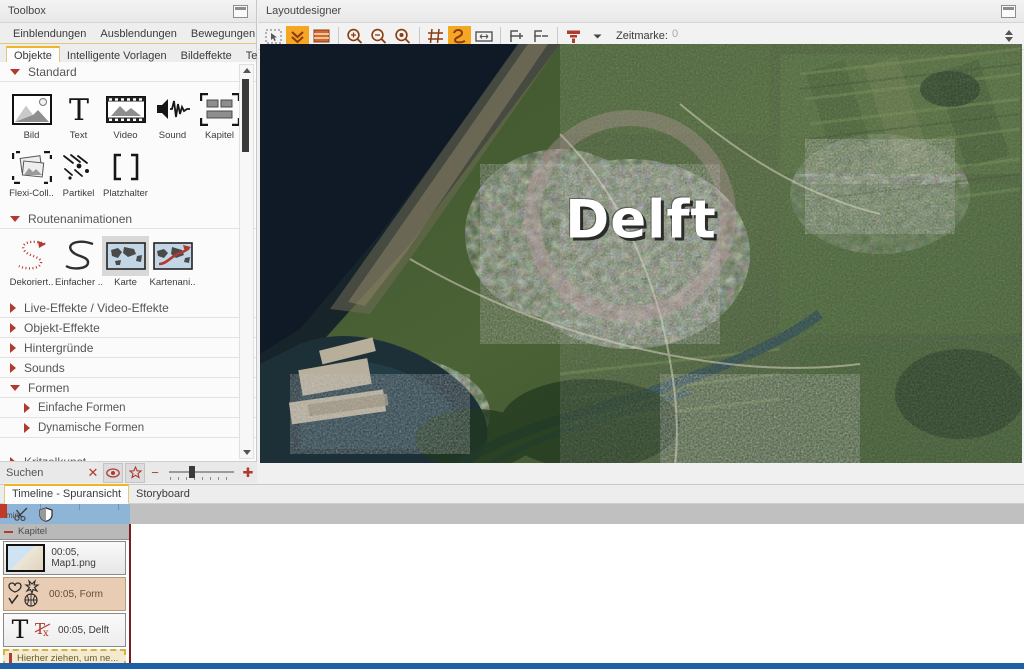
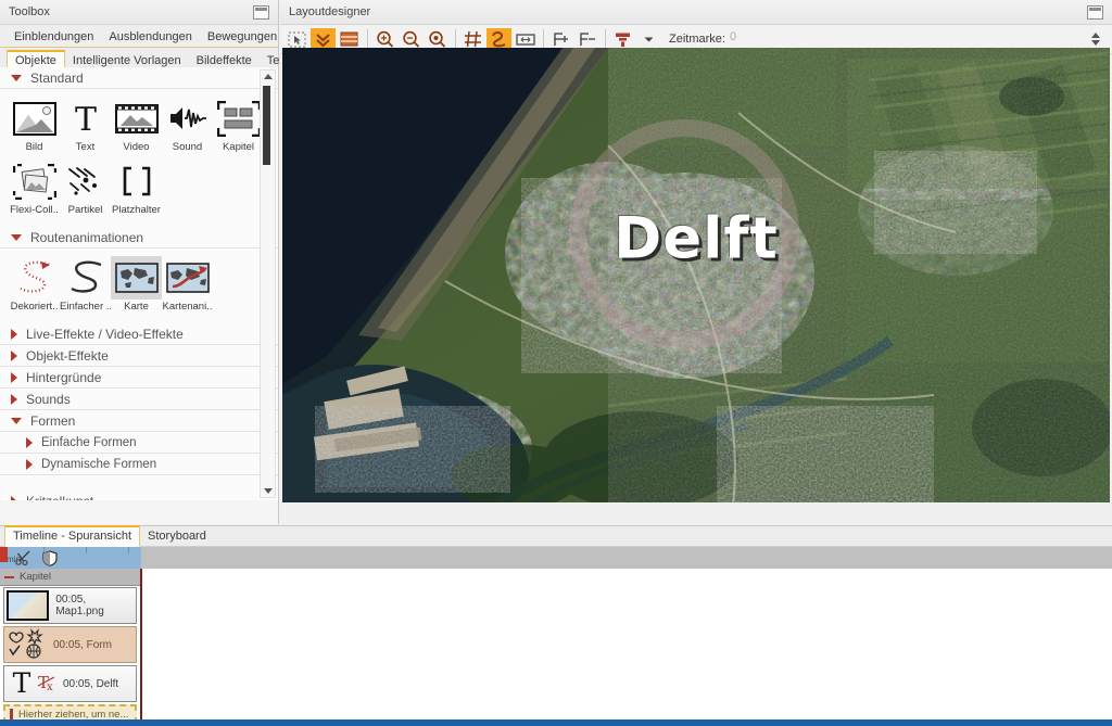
  Toolbox
  Einblendungen
  Ausblendungen
  Bewegungen
  Objekte
  Intelligente Vorlagen
  Bildeffekte
  Standard
  Bild
  T
  Text
  Video
  Sound
  Kapitel
  Flexi-Coll..
  Partikel
  Platzhalter
  Routenanimationen
  Dekoriert..
  Einfacher ..
  Karte
  Kartenani..
  Live-Effekte / Video-Effekte
  Objekt-Effekte
  Hintergründe
  Sounds
  Formen
  Einfache Formen
  Dynamische Formen
- Suchen
- ✕
- −
- ✚
  Layoutdesigner
  Zeitmarke:
  0
  Delft
  Timeline - Spuransicht
  Storyboard
  Kapitel
  00:05, Map1.png
  00:05, Form
  T
  x
  00:05, Delft
  Hierher ziehen, um ne...
